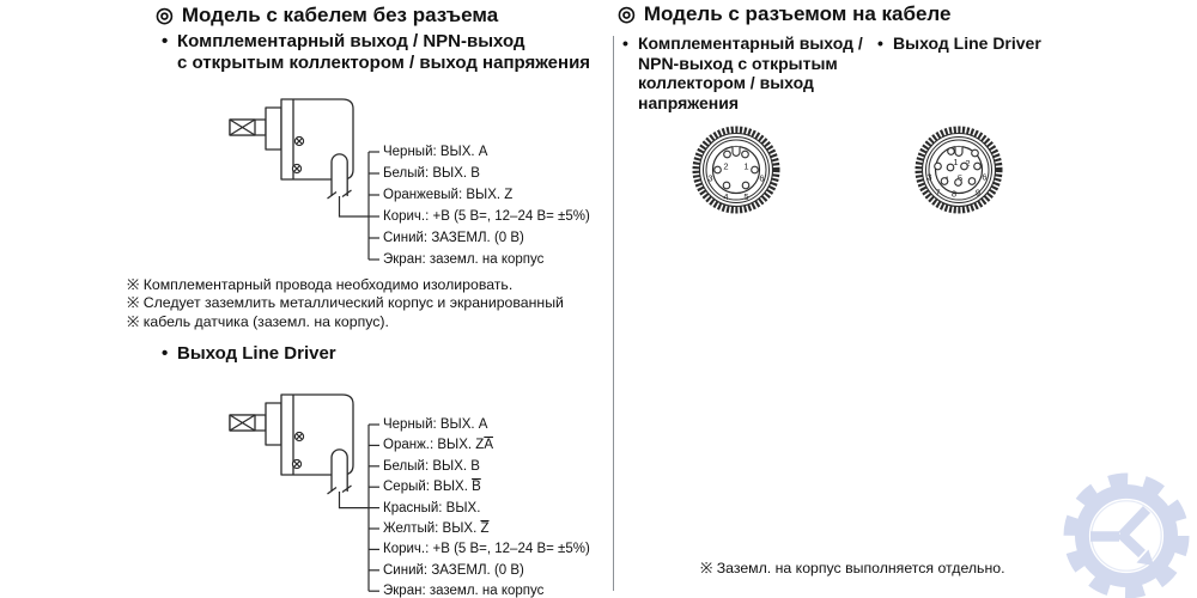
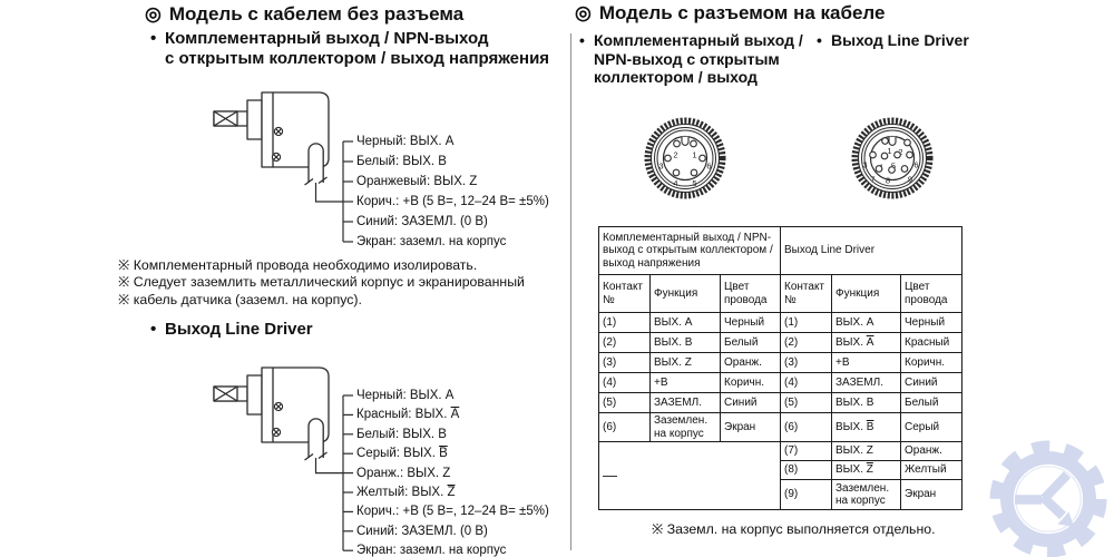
  ◎ Модель с кабелем без разъема
  •
  Комплементарный выход / NPN-выход
  с открытым коллектором / выход напряжения
  Черный: ВЫХ. A
  Белый: ВЫХ. B
  Оранжевый: ВЫХ. Z
  Корич.: +B (5 В=, 12–24 В= ±5%)
  Синий: ЗАЗЕМЛ. (0 В)
  Экран: заземл. на корпус
  ※ Комплементарный провода необходимо изолировать.
  ※ Следует заземлить металлический корпус и экранированный
  ※ кабель датчика (заземл. на корпус).
  •
  Выход Line Driver
  Черный: ВЫХ. A
- Оранж.: ВЫХ. ZA
+ Красный: ВЫХ. A
  Белый: ВЫХ. B
  Серый: ВЫХ. B
- Красный: ВЫХ.
+ Оранж.: ВЫХ. Z
  Желтый: ВЫХ. Z
  Корич.: +B (5 В=, 12–24 В= ±5%)
  Синий: ЗАЗЕМЛ. (0 В)
  Экран: заземл. на корпус
  ◎ Модель с разъемом на кабеле
  •
  Комплементарный выход /
  NPN-выход с открытым
  коллектором / выход
- напряжения
  •
  Выход Line Driver
  1
  2
  3
  4
  5
  6
  1
  2
  3
  5
  6
  7
  8
  9
+ Комплементарный выход / NPN-выход с открытым коллектором / выход напряжения	Выход Line Driver
+ Контакт №	Функция	Цвет провода	Контакт №	Функция	Цвет провода
+ (1)	ВЫХ. A	Черный	(1)	ВЫХ. A	Черный
+ (2)	ВЫХ. B	Белый	(2)	ВЫХ. A	Красный
+ (3)	ВЫХ. Z	Оранж.	(3)	+B	Коричн.
+ (4)	+B	Коричн.	(4)	ЗАЗЕМЛ.	Синий
+ (5)	ЗАЗЕМЛ.	Синий	(5)	ВЫХ. B	Белый
+ (6)	Заземлен. на корпус	Экран	(6)	ВЫХ. B	Серый
+ —	(7)	ВЫХ. Z	Оранж.
+ (8)	ВЫХ. Z	Желтый
+ (9)	Заземлен. на корпус	Экран
  ※ Заземл. на корпус выполняется отдельно.
